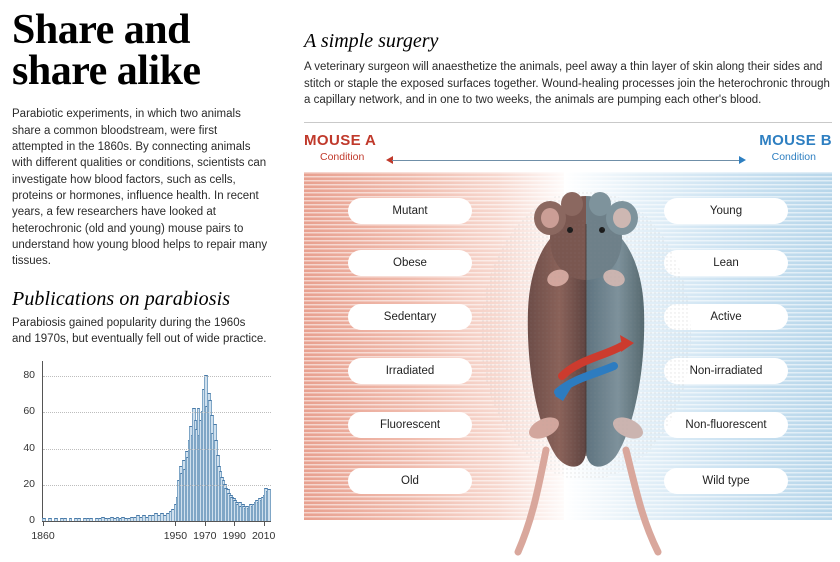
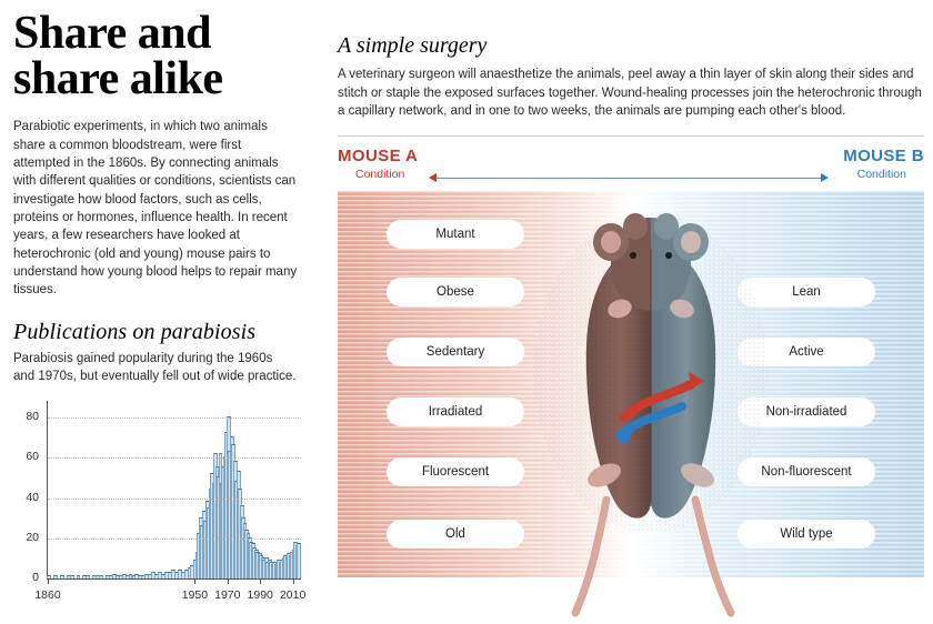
  Share and
  share alike
  Parabiotic experiments, in which two animals share a common bloodstream, were first attempted in the 1860s. By connecting animals with different qualities or conditions, scientists can investigate how blood factors, such as cells, proteins or hormones, influence health. In recent years, a few researchers have looked at heterochronic (old and young) mouse pairs to understand how young blood helps to repair many tissues.
  Publications on parabiosis
  Parabiosis gained popularity during the 1960s and 1970s, but eventually fell out of wide practice.
  0
  20
  40
  60
  80
  1860
  1950
  1970
  1990
  2010
  A simple surgery
  A veterinary surgeon will anaesthetize the animals, peel away a thin layer of skin along their sides and stitch or staple the exposed surfaces together. Wound-healing processes join the heterochronic through a capillary network, and in one to two weeks, the animals are pumping each other's blood.
  MOUSE A
  Condition
  MOUSE B
  Condition
  Mutant
  Obese
  Sedentary
  Irradiated
  Fluorescent
  Old
- Young
  Lean
  Active
  Non-irradiated
  Non-fluorescent
  Wild type
